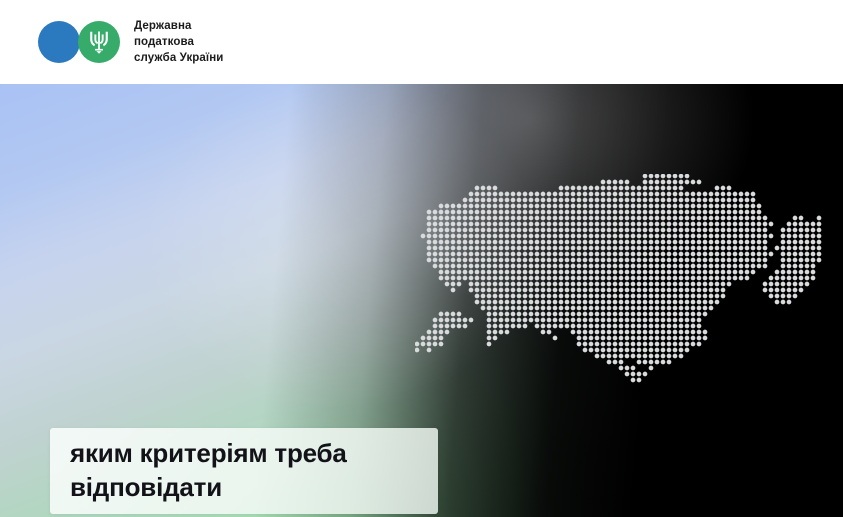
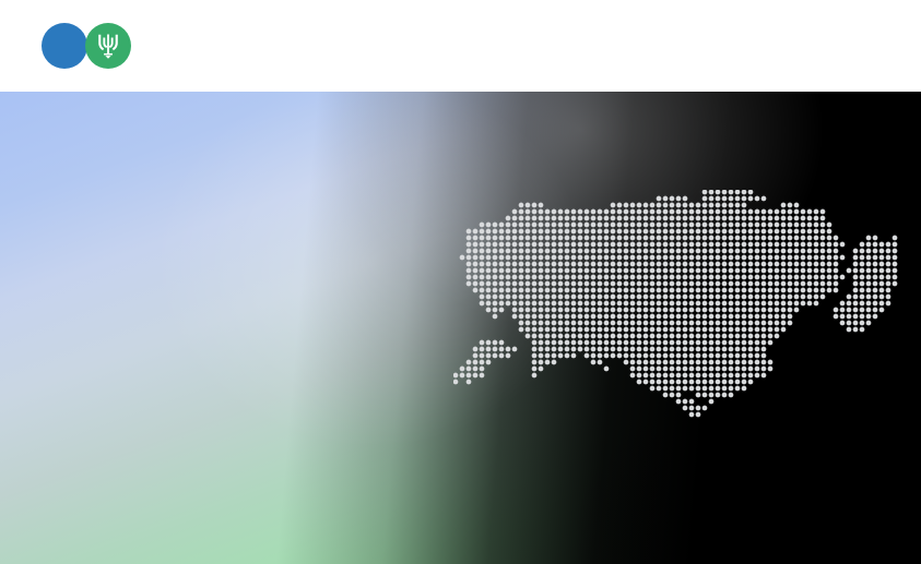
- Державна
- податкова
- служба України
- яким критеріям треба
- відповідати
